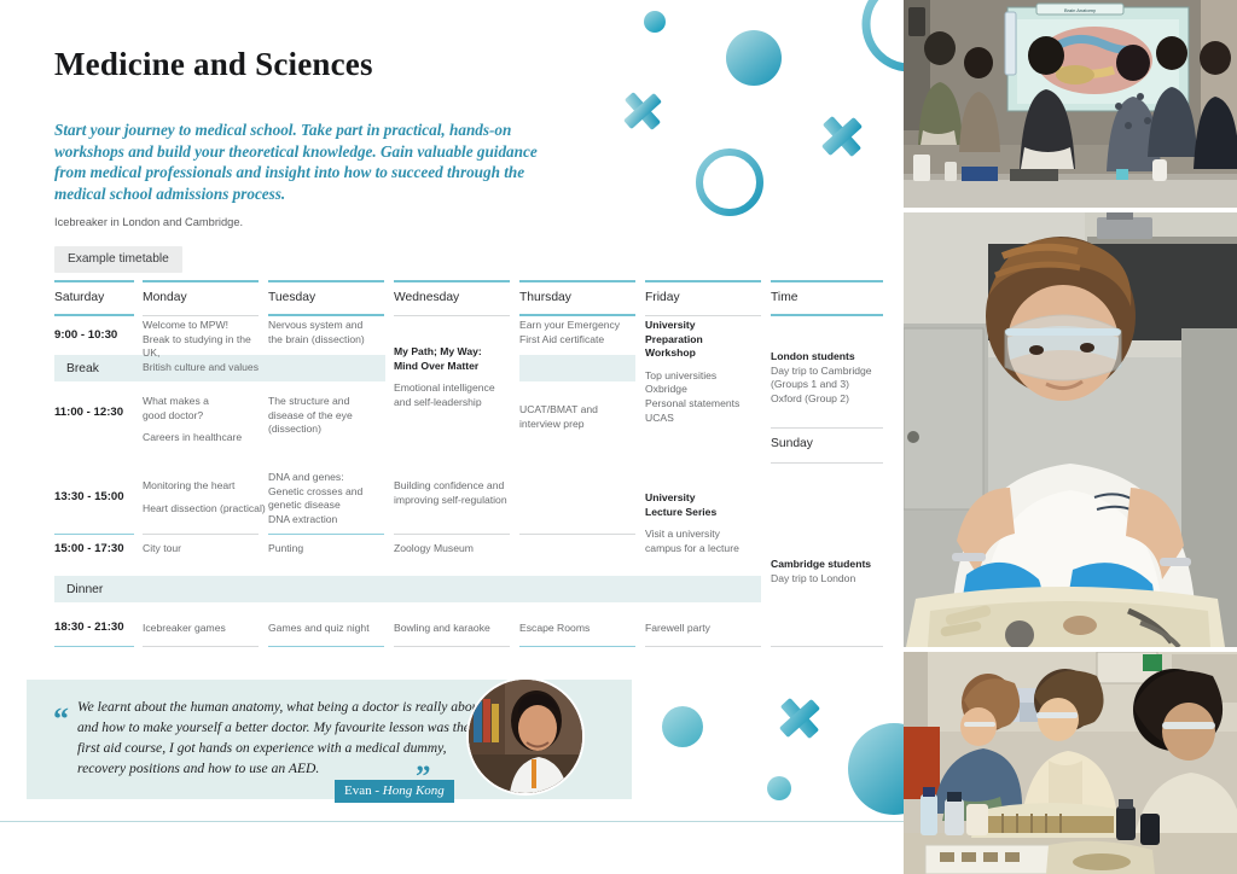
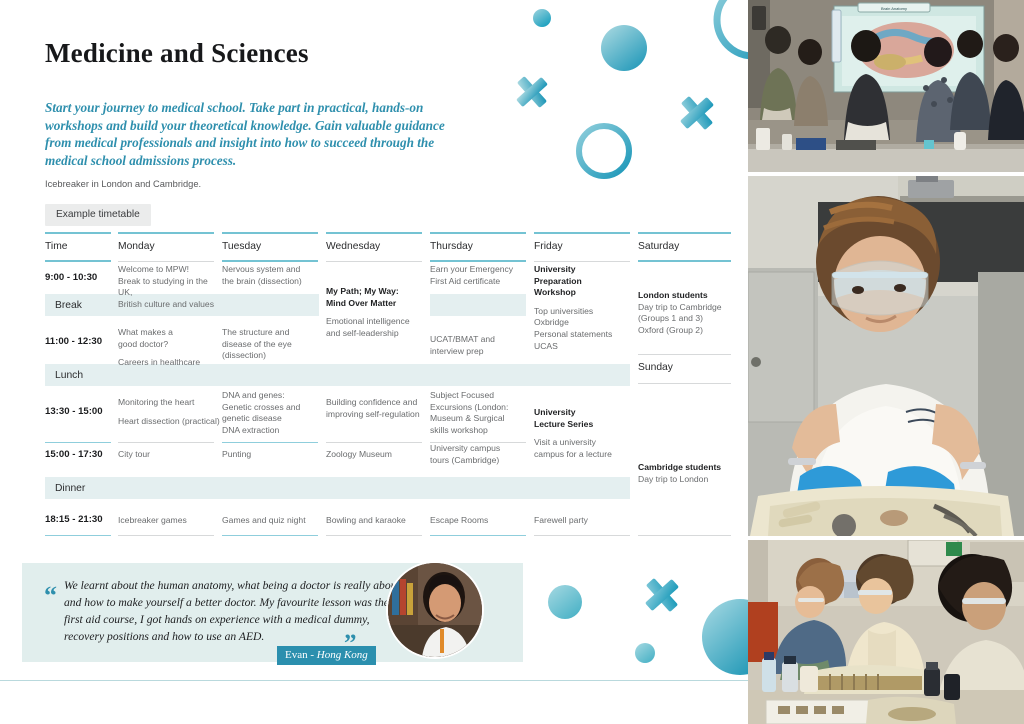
  Medicine and Sciences
  Start your journey to medical school. Take part in practical, hands-on workshops and build your theoretical knowledge. Gain valuable guidance from medical professionals and insight into how to succeed through the medical school admissions process.
  Icebreaker in London and Cambridge.
  Example timetable
- Saturday
+ Time
  Monday
  Tuesday
  Wednesday
  Thursday
  Friday
- Time
+ Saturday
  Sunday
  Break
+ Lunch
  Dinner
  9:00 - 10:30
  11:00 - 12:30
  13:30 - 15:00
  15:00 - 17:30
- 18:30 - 21:30
+ 18:15 - 21:30
  Welcome to MPW!
  Break to studying in the UK,
  British culture and values
  Nervous system and
  the brain (dissection)
  My Path; My Way:
  Mind Over Matter
  Emotional intelligence
  and self-leadership
  Earn your Emergency
  First Aid certificate
  University
  Preparation
  Workshop
  Top universities
  Oxbridge
  Personal statements
  UCAS
  London students
  Day trip to Cambridge
  (Groups 1 and 3)
  Oxford (Group 2)
  What makes a
  good doctor? Careers in healthcare
  The structure and
  disease of the eye
  (dissection)
  UCAT/BMAT and
  interview prep
  Monitoring the heart Heart dissection (practical)
  DNA and genes:
  Genetic crosses and
  genetic disease
  DNA extraction
  Building confidence and
  improving self-regulation
+ Subject Focused
+ Excursions (London:
+ Museum & Surgical
+ skills workshop University campus
+ tours (Cambridge)
  University
  Lecture Series
  Visit a university
  campus for a lecture
  Cambridge students
  Day trip to London
  City tour
  Punting
  Zoology Museum
  Icebreaker games
  Games and quiz night
  Bowling and karaoke
  Escape Rooms
  Farewell party
  “
  We learnt about the human anatomy, what being a doctor is really abo and how to make yourself a better doctor. My favourite lesson was th first aid course, I got hands on experience with a medical dummy, recovery positions and how to use an AED.
  ”
  Evan - Hong Kong
